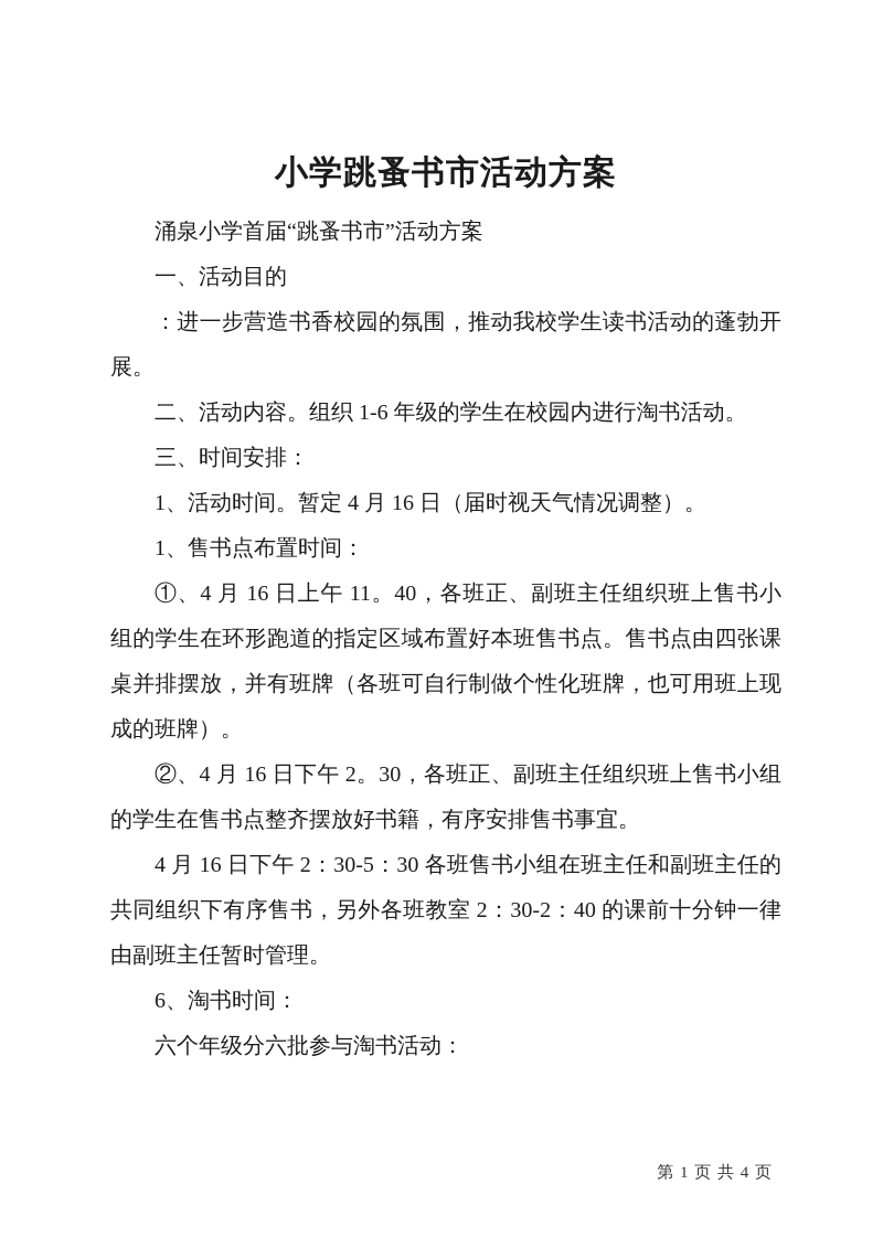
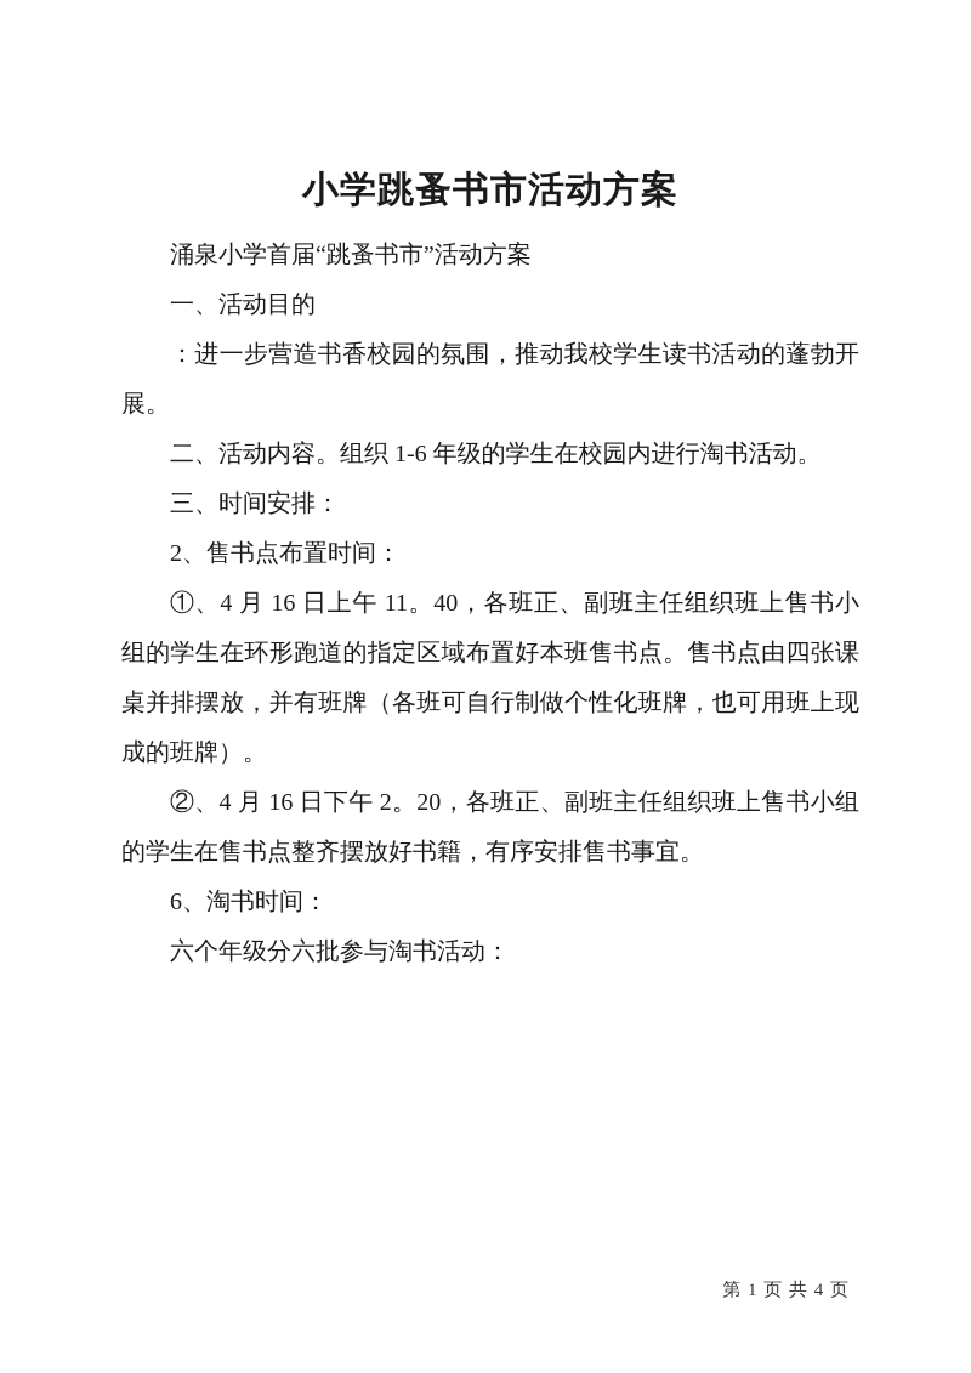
  小学跳蚤书市活动方案
  涌泉小学首届“跳蚤书市”活动方案
  一、活动目的
  ：进一步营造书香校园的氛围，推动我校学生读书活动的蓬勃开展。
  二、活动内容。组织 1-6 年级的学生在校园内进行淘书活动。
  三、时间安排：
- 1、活动时间。暂定 4 月 16 日（届时视天气情况调整）。
- 1、售书点布置时间：
+ 2、售书点布置时间：
  ①、4 月 16 日上午 11。40，各班正、副班主任组织班上售书小组的学生在环形跑道的指定区域布置好本班售书点。售书点由四张课桌并排摆放，并有班牌（各班可自行制做个性化班牌，也可用班上现成的班牌）。
- ②、4 月 16 日下午 2。30，各班正、副班主任组织班上售书小组的学生在售书点整齐摆放好书籍，有序安排售书事宜。
+ ②、4 月 16 日下午 2。20，各班正、副班主任组织班上售书小组的学生在售书点整齐摆放好书籍，有序安排售书事宜。
- 4 月 16 日下午 2：30-5：30 各班售书小组在班主任和副班主任的共同组织下有序售书，另外各班教室 2：30-2：40 的课前十分钟一律由副班主任暂时管理。
  6、淘书时间：
  六个年级分六批参与淘书活动：
  第 1 页 共 4 页
